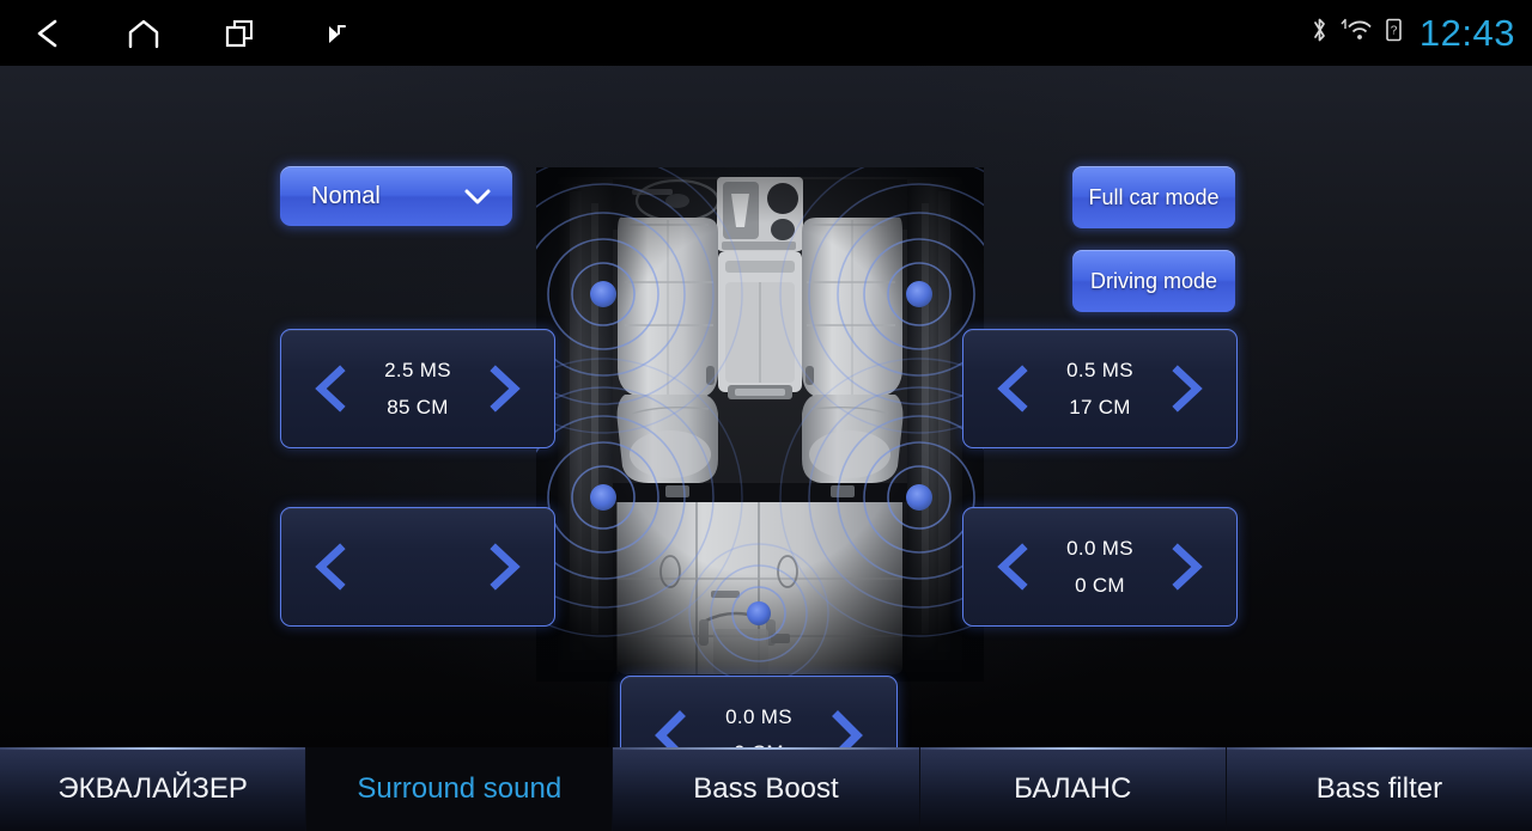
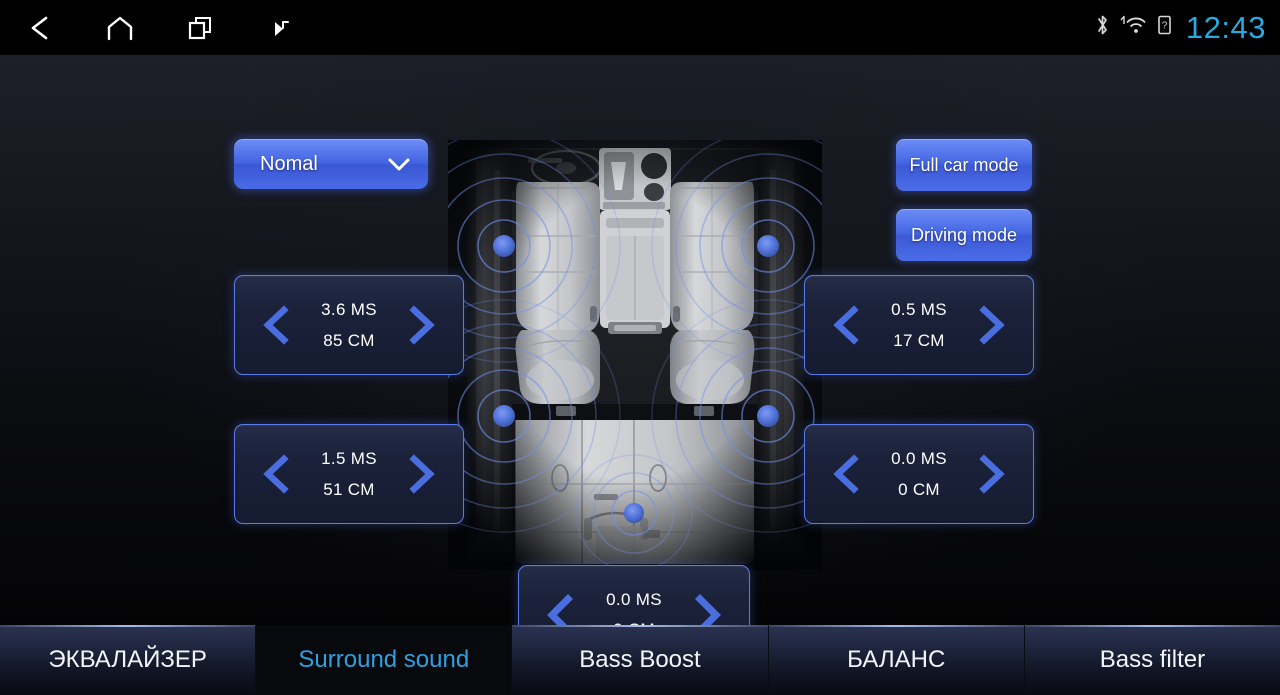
  ?
  12:43
  Nomal
  Full car mode
  Driving mode
- 2.5 MS
+ 3.6 MS
  85 CM
+ 1.5 MS
+ 51 CM
  0.5 MS
  17 CM
  0.0 MS
  0 CM
  0.0 MS
  ЭКВАЛАЙЗЕР
  Surround sound
  Bass Boost
  БАЛАНС
  Bass filter
